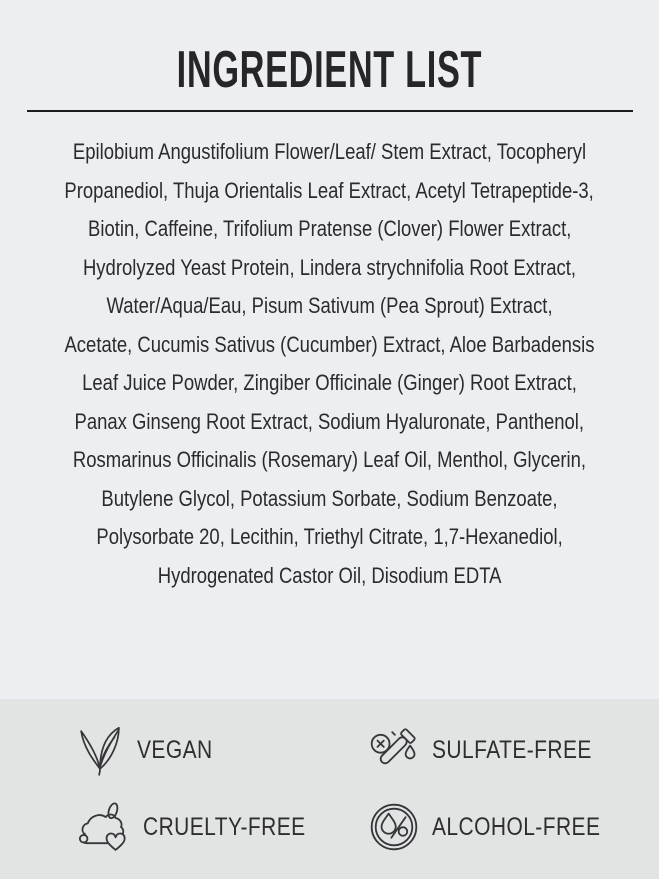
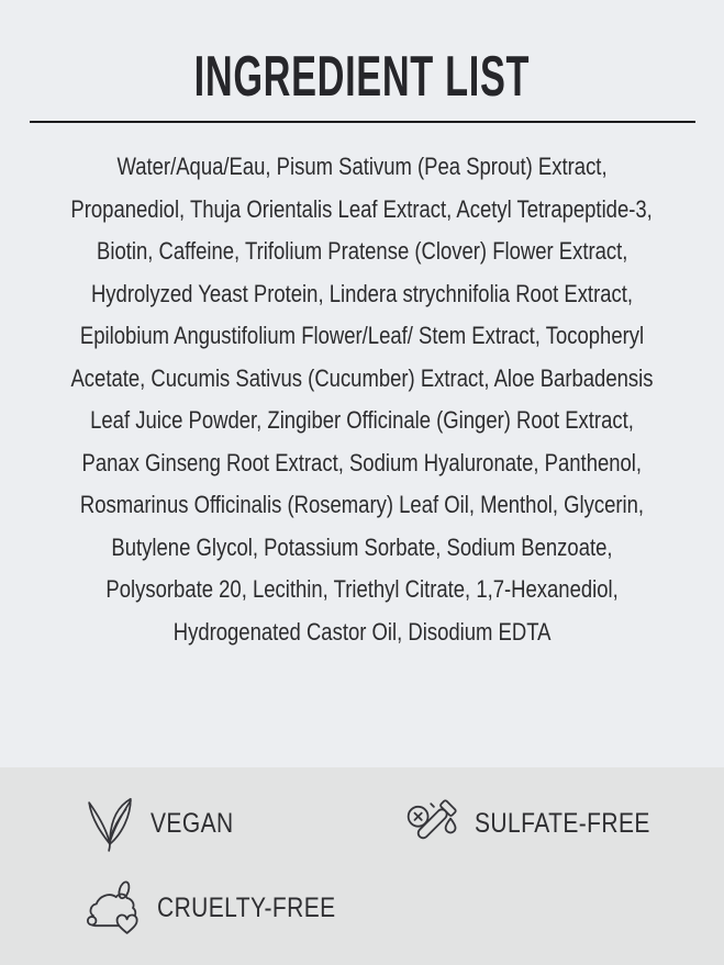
  INGREDIENT LIST
- Epilobium Angustifolium Flower/Leaf/ Stem Extract, Tocopheryl
+ Water/Aqua/Eau, Pisum Sativum (Pea Sprout) Extract,
  Propanediol, Thuja Orientalis Leaf Extract, Acetyl Tetrapeptide-3,
  Biotin, Caffeine, Trifolium Pratense (Clover) Flower Extract,
  Hydrolyzed Yeast Protein, Lindera strychnifolia Root Extract,
- Water/Aqua/Eau, Pisum Sativum (Pea Sprout) Extract,
+ Epilobium Angustifolium Flower/Leaf/ Stem Extract, Tocopheryl
  Acetate, Cucumis Sativus (Cucumber) Extract, Aloe Barbadensis
  Leaf Juice Powder, Zingiber Officinale (Ginger) Root Extract,
  Panax Ginseng Root Extract, Sodium Hyaluronate, Panthenol,
  Rosmarinus Officinalis (Rosemary) Leaf Oil, Menthol, Glycerin,
  Butylene Glycol, Potassium Sorbate, Sodium Benzoate,
  Polysorbate 20, Lecithin, Triethyl Citrate, 1,7-Hexanediol,
  Hydrogenated Castor Oil, Disodium EDTA
  VEGAN
  SULFATE-FREE
  CRUELTY-FREE
- ALCOHOL-FREE
